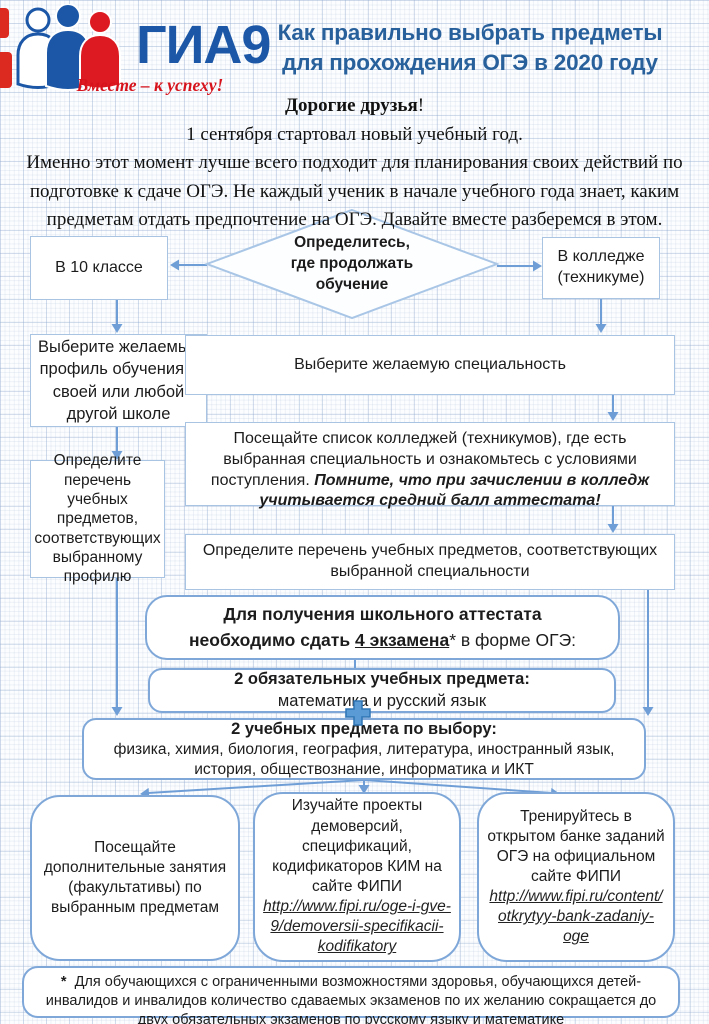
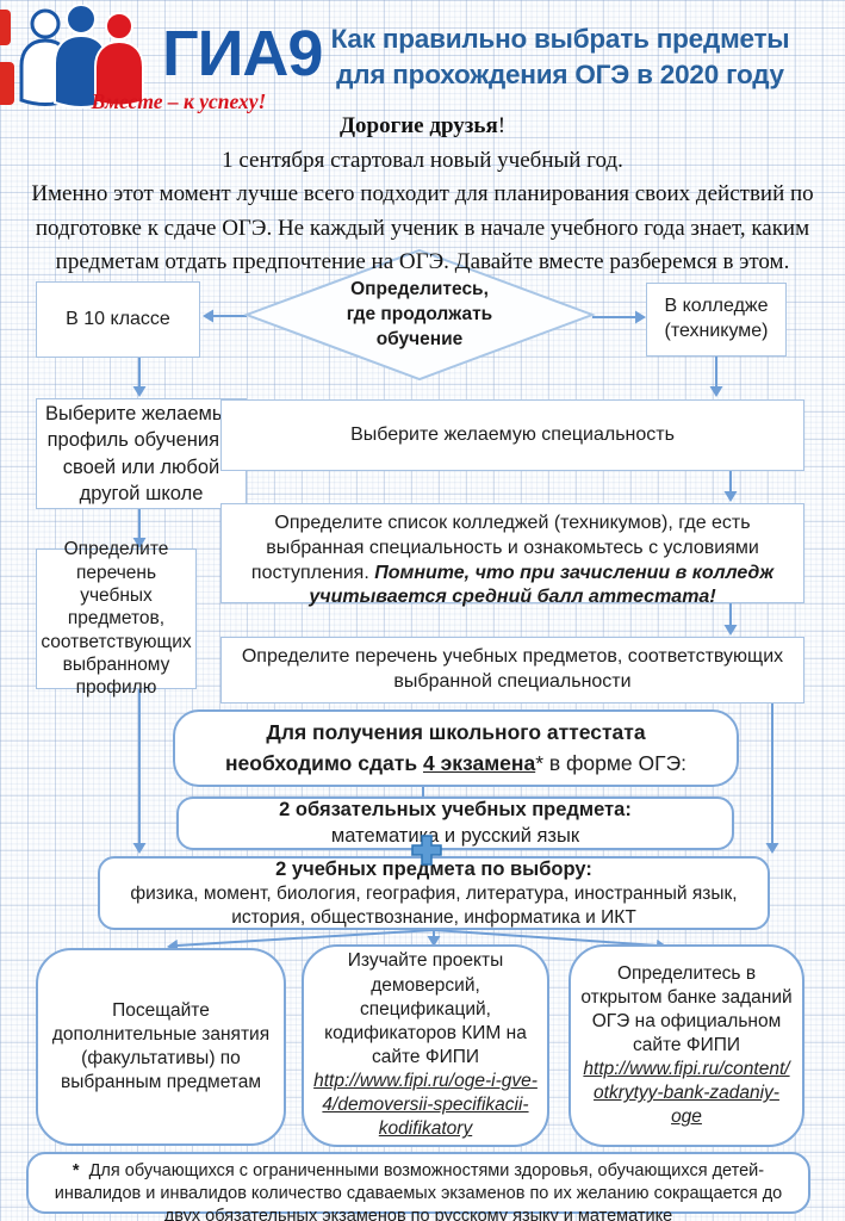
  ГИА9
  Вместе – к успеху!
  Как правильно выбрать предметы
  для прохождения ОГЭ в 2020 году
  Дорогие друзья!
  1 сентября стартовал новый учебный год.
  Именно этот момент лучше всего подходит для планирования своих действий по подготовке к сдаче ОГЭ. Не каждый ученик в начале учебного года знает, каким предметам отдать предпочтение на ОГЭ. Давайте вместе разберемся в этом.
  Определитесь,
  где продолжать
  обучение
  В 10 классе
  В колледже (техникуме)
  Выберите желаемы профиль обучения своей или любой другой школе
  Определите перечень учебных предметов, соответствующих выбранному профилю
  Выберите желаемую специальность
- Посещайте список колледжей (техникумов), где есть выбранная специальность и ознакомьтесь с условиями поступления. Помните, что при зачислении в колледж учитывается средний балл аттестата!
+ Определите список колледжей (техникумов), где есть выбранная специальность и ознакомьтесь с условиями поступления. Помните, что при зачислении в колледж учитывается средний балл аттестата!
  Определите перечень учебных предметов, соответствующих выбранной специальности
  Для получения школьного аттестата
  необходимо сдать 4 экзамена* в форме ОГЭ:
  2 обязательных учебных предмета:
  математиа и русский язык
  2 учебных предмета по выбору:
- физика, химия, биология, география, литература, иностранный язык, история, обществознание, информатика и ИКТ
+ физика, момент, биология, география, литература, иностранный язык, история, обществознание, информатика и ИКТ
  Посещайте дополнительные занятия (факультативы) по выбранным предметам
  Изучайте проекты демоверсий, спецификаций, кодификаторов КИМ на сайте ФИПИ
- http://www.fipi.ru/oge-i-gve-9/demoversii-specifikacii-kodifikatory
+ http://www.fipi.ru/oge-i-gve-4/demoversii-specifikacii-kodifikatory
- Тренируйтесь в открытом банке заданий ОГЭ на официальном сайте ФИПИ
+ Определитесь в открытом банке заданий ОГЭ на официальном сайте ФИПИ
  http://www.fipi.ru/content/otkrytyy-bank-zadaniy-oge
  * Для обучающихся с ограниченными возможностями здоровья, обучающихся детей-инвалидов и инвалидов количество сдаваемых экзаменов по их желанию сокращается до двух обязательных экзаменов по русскому языку и математике
